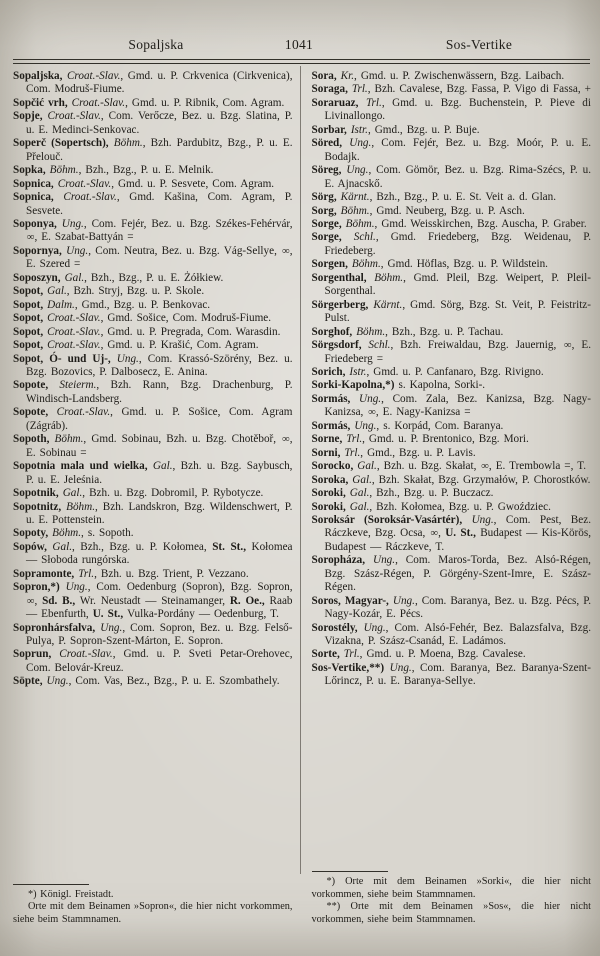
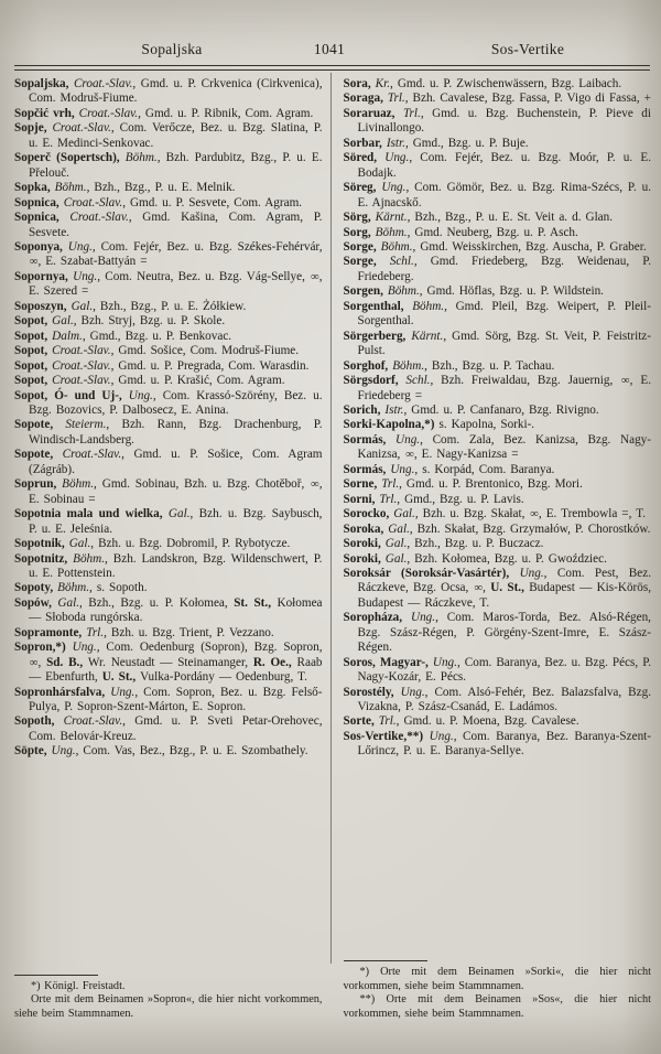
  Sopaljska
  1041
  Sos-Vertike
  Sopaljska, Croat.-Slav., Gmd. u. P. Crkvenica (Cirkvenica), Com. Modruš-Fiume.
  Sopčić vrh, Croat.-Slav., Gmd. u. P. Ribnik, Com. Agram.
  Sopje, Croat.-Slav., Com. Verőcze, Bez. u. Bzg. Slatina, P. u. E. Medinci-Senkovac.
  Soperč (Sopertsch), Böhm., Bzh. Pardubitz, Bzg., P. u. E. Přelouč.
  Sopka, Böhm., Bzh., Bzg., P. u. E. Melnik.
  Sopnica, Croat.-Slav., Gmd. u. P. Sesvete, Com. Agram.
  Sopnica, Croat.-Slav., Gmd. Kašina, Com. Agram, P. Sesvete.
  Soponya, Ung., Com. Fejér, Bez. u. Bzg. Székes-Fehérvár, ∞, E. Szabat-Battyán =
  Sopornya, Ung., Com. Neutra, Bez. u. Bzg. Vág-Sellye, ∞, E. Szered =
  Soposzyn, Gal., Bzh., Bzg., P. u. E. Żółkiew.
  Sopot, Gal., Bzh. Stryj, Bzg. u. P. Skole.
  Sopot, Dalm., Gmd., Bzg. u. P. Benkovac.
  Sopot, Croat.-Slav., Gmd. Sošice, Com. Modruš-Fiume.
  Sopot, Croat.-Slav., Gmd. u. P. Pregrada, Com. Warasdin.
  Sopot, Croat.-Slav., Gmd. u. P. Krašić, Com. Agram.
  Sopot, Ó- und Uj-, Ung., Com. Krassó-Szörény, Bez. u. Bzg. Bozovics, P. Dalbosecz, E. Anina.
  Sopote, Steierm., Bzh. Rann, Bzg. Drachenburg, P. Windisch-Landsberg.
  Sopote, Croat.-Slav., Gmd. u. P. Sošice, Com. Agram (Zágráb).
- Sopoth, Böhm., Gmd. Sobinau, Bzh. u. Bzg. Chotěboř, ∞, E. Sobinau =
+ Soprun, Böhm., Gmd. Sobinau, Bzh. u. Bzg. Chotěboř, ∞, E. Sobinau =
  Sopotnia mala und wielka, Gal., Bzh. u. Bzg. Saybusch, P. u. E. Jeleśnia.
  Sopotnik, Gal., Bzh. u. Bzg. Dobromil, P. Rybotycze.
  Sopotnitz, Böhm., Bzh. Landskron, Bzg. Wildenschwert, P. u. E. Pottenstein.
  Sopoty, Böhm., s. Sopoth.
  Sopów, Gal., Bzh., Bzg. u. P. Kołomea, St. St., Kołomea — Słoboda rungórska.
  Sopramonte, Trl., Bzh. u. Bzg. Trient, P. Vezzano.
  Sopron,*) Ung., Com. Oedenburg (Sopron), Bzg. Sopron, ∞, Sd. B., Wr. Neustadt — Steinamanger, R. Oe., Raab — Ebenfurth, U. St., Vulka-Pordány — Oedenburg, T.
  Sopronhársfalva, Ung., Com. Sopron, Bez. u. Bzg. Felső-Pulya, P. Sopron-Szent-Márton, E. Sopron.
- Soprun, Croat.-Slav., Gmd. u. P. Sveti Petar-Orehovec, Com. Belovár-Kreuz.
+ Sopoth, Croat.-Slav., Gmd. u. P. Sveti Petar-Orehovec, Com. Belovár-Kreuz.
  Söpte, Ung., Com. Vas, Bez., Bzg., P. u. E. Szombathely.
  *) Königl. Freistadt.
  Orte mit dem Beinamen »Sopron«, die hier nicht vorkommen, siehe beim Stammnamen.
  Sora, Kr., Gmd. u. P. Zwischenwässern, Bzg. Laibach.
  Soraga, Trl., Bzh. Cavalese, Bzg. Fassa, P. Vigo di Fassa, +
  Soraruaz, Trl., Gmd. u. Bzg. Buchenstein, P. Pieve di Livinallongo.
  Sorbar, Istr., Gmd., Bzg. u. P. Buje.
  Söred, Ung., Com. Fejér, Bez. u. Bzg. Moór, P. u. E. Bodajk.
  Söreg, Ung., Com. Gömör, Bez. u. Bzg. Rima-Szécs, P. u. E. Ajnacskő.
  Sörg, Kärnt., Bzh., Bzg., P. u. E. St. Veit a. d. Glan.
  Sorg, Böhm., Gmd. Neuberg, Bzg. u. P. Asch.
  Sorge, Böhm., Gmd. Weisskirchen, Bzg. Auscha, P. Graber.
  Sorge, Schl., Gmd. Friedeberg, Bzg. Weidenau, P. Friedeberg.
  Sorgen, Böhm., Gmd. Höflas, Bzg. u. P. Wildstein.
  Sorgenthal, Böhm., Gmd. Pleil, Bzg. Weipert, P. Pleil-Sorgenthal.
  Sörgerberg, Kärnt., Gmd. Sörg, Bzg. St. Veit, P. Feistritz-Pulst.
  Sorghof, Böhm., Bzh., Bzg. u. P. Tachau.
  Sörgsdorf, Schl., Bzh. Freiwaldau, Bzg. Jauernig, ∞, E. Friedeberg =
  Sorich, Istr., Gmd. u. P. Canfanaro, Bzg. Rivigno.
  Sorki-Kapolna,*) s. Kapolna, Sorki-.
  Sormás, Ung., Com. Zala, Bez. Kanizsa, Bzg. Nagy-Kanizsa, ∞, E. Nagy-Kanizsa =
  Sormás, Ung., s. Korpád, Com. Baranya.
  Sorne, Trl., Gmd. u. P. Brentonico, Bzg. Mori.
  Sorni, Trl., Gmd., Bzg. u. P. Lavis.
  Sorocko, Gal., Bzh. u. Bzg. Skałat, ∞, E. Trembowla =, T.
  Soroka, Gal., Bzh. Skałat, Bzg. Grzymałów, P. Chorostków.
  Soroki, Gal., Bzh., Bzg. u. P. Buczacz.
  Soroki, Gal., Bzh. Kołomea, Bzg. u. P. Gwoździec.
  Soroksár (Soroksár-Vasártér), Ung., Com. Pest, Bez. Ráczkeve, Bzg. Ocsa, ∞, U. St., Budapest — Kis-Körös, Budapest — Ráczkeve, T.
  Soropháza, Ung., Com. Maros-Torda, Bez. Alsó-Régen, Bzg. Szász-Régen, P. Görgény-Szent-Imre, E. Szász-Régen.
  Soros, Magyar-, Ung., Com. Baranya, Bez. u. Bzg. Pécs, P. Nagy-Kozár, E. Pécs.
  Sorostély, Ung., Com. Alsó-Fehér, Bez. Balazsfalva, Bzg. Vizakna, P. Szász-Csanád, E. Ladámos.
  Sorte, Trl., Gmd. u. P. Moena, Bzg. Cavalese.
  Sos-Vertike,**) Ung., Com. Baranya, Bez. Baranya-Szent-Lőrincz, P. u. E. Baranya-Sellye.
  *) Orte mit dem Beinamen »Sorki«, die hier nicht vorkommen, siehe beim Stammnamen.
  **) Orte mit dem Beinamen »Sos«, die hier nicht vorkommen, siehe beim Stammnamen.
